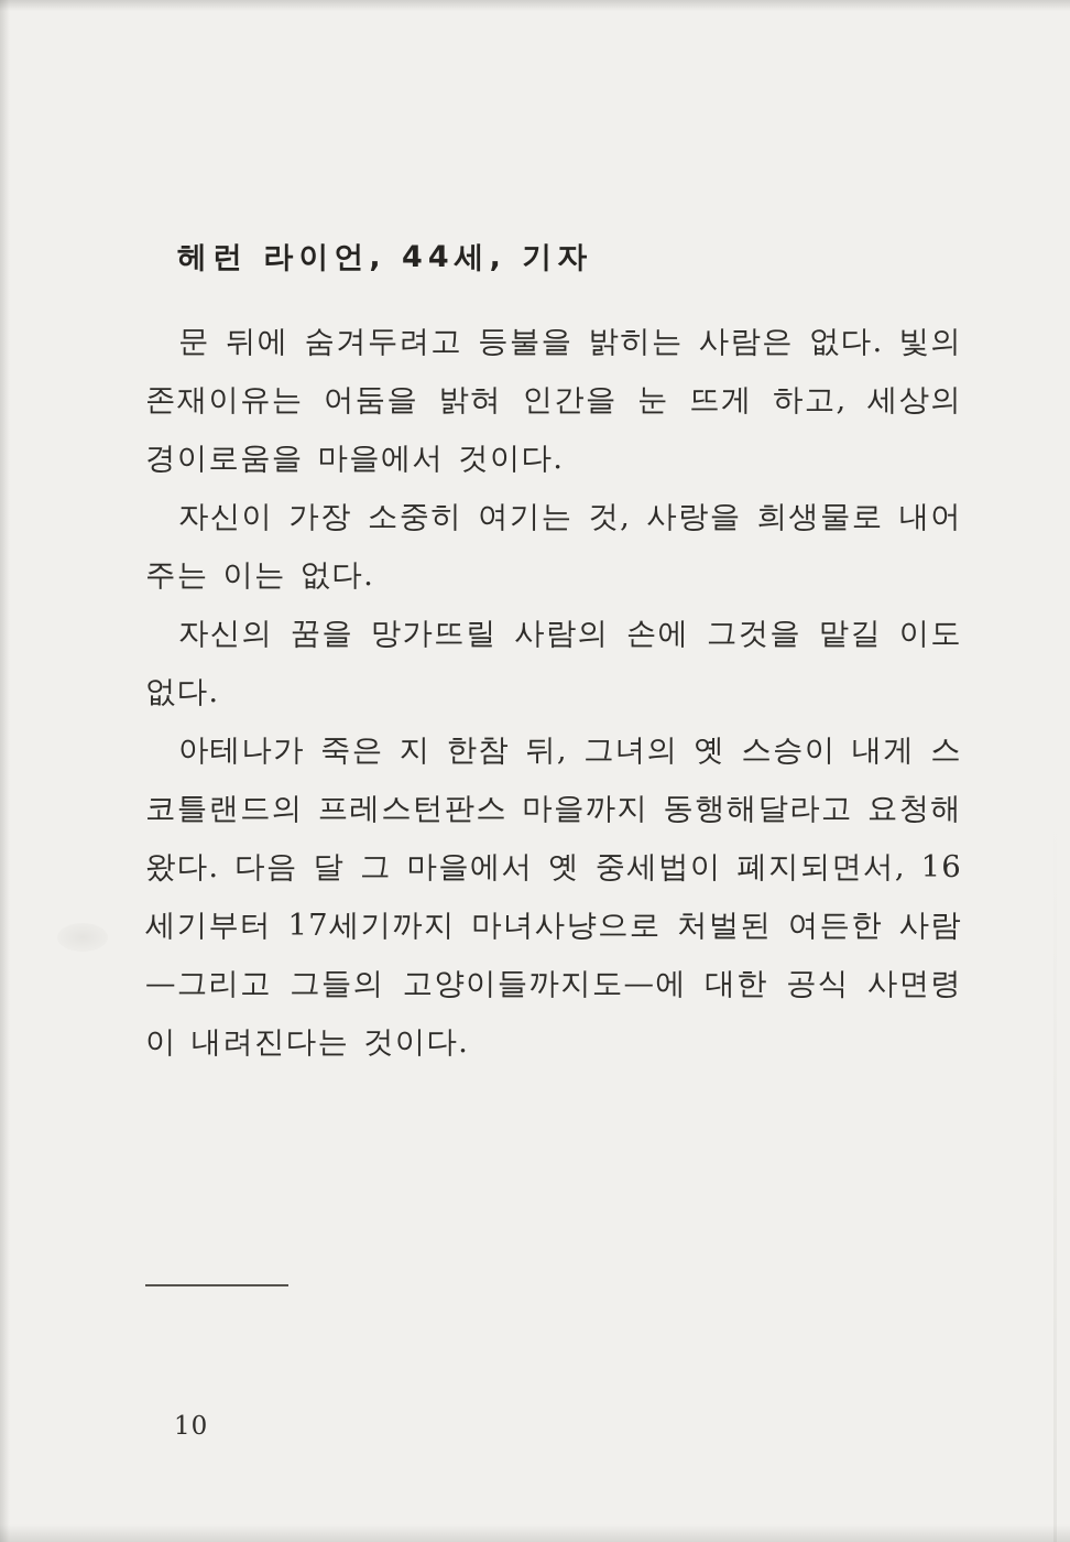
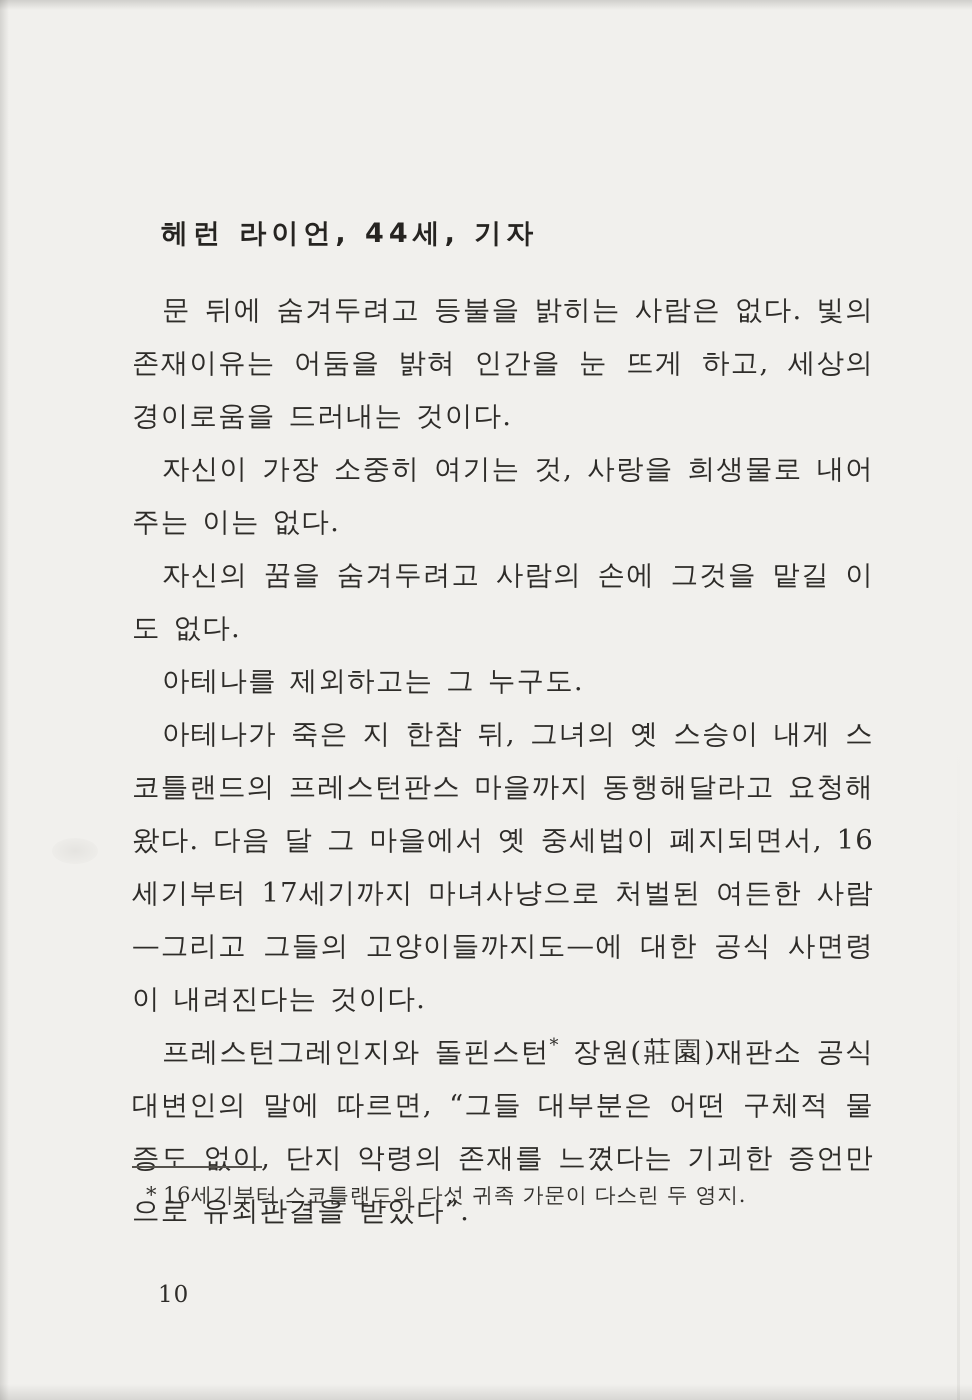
  헤런 라이언, 44세, 기자
- 문 뒤에 숨겨두려고 등불을 밝히는 사람은 없다. 빛의 존재이유는 어둠을 밝혀 인간을 눈 뜨게 하고, 세상의 경이로움을 마을에서 것이다.
+ 문 뒤에 숨겨두려고 등불을 밝히는 사람은 없다. 빛의 존재이유는 어둠을 밝혀 인간을 눈 뜨게 하고, 세상의 경이로움을 드러내는 것이다.
  자신이 가장 소중히 여기는 것, 사랑을 희생물로 내어주는 이는 없다.
- 자신의 꿈을 망가뜨릴 사람의 손에 그것을 맡길 이도 없다.
+ 자신의 꿈을 숨겨두려고 사람의 손에 그것을 맡길 이도 없다.
+ 아테나를 제외하고는 그 누구도.
  아테나가 죽은 지 한참 뒤, 그녀의 옛 스승이 내게 스코틀랜드의 프레스턴판스 마을까지 동행해달라고 요청해왔다. 다음 달 그 마을에서 옛 중세법이 폐지되면서, 16세기부터 17세기까지 마녀사냥으로 처벌된 여든한 사람—그리고 그들의 고양이들까지도—에 대한 공식 사면령이 내려진다는 것이다.
+ 프레스턴그레인지와 돌핀스턴* 장원(莊園)재판소 공식대변인의 말에 따르면, “그들 대부분은 어떤 구체적 물증도 없이, 단지 악령의 존재를 느꼈다는 기괴한 증언만으로 유죄판결을 받았다”.
+ * 16세기부터 스코틀랜드의 다섯 귀족 가문이 다스린 두 영지.
  10
